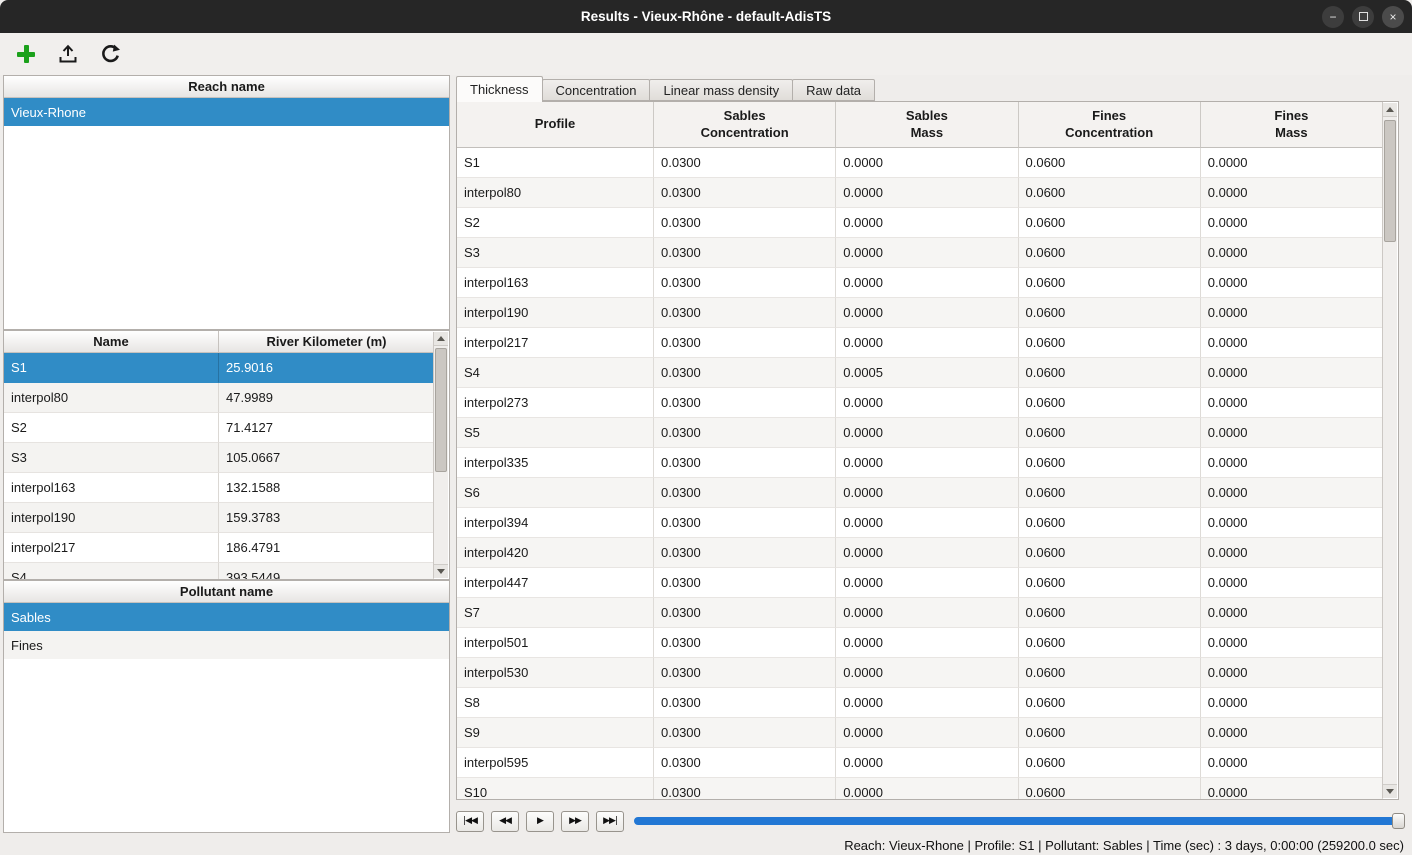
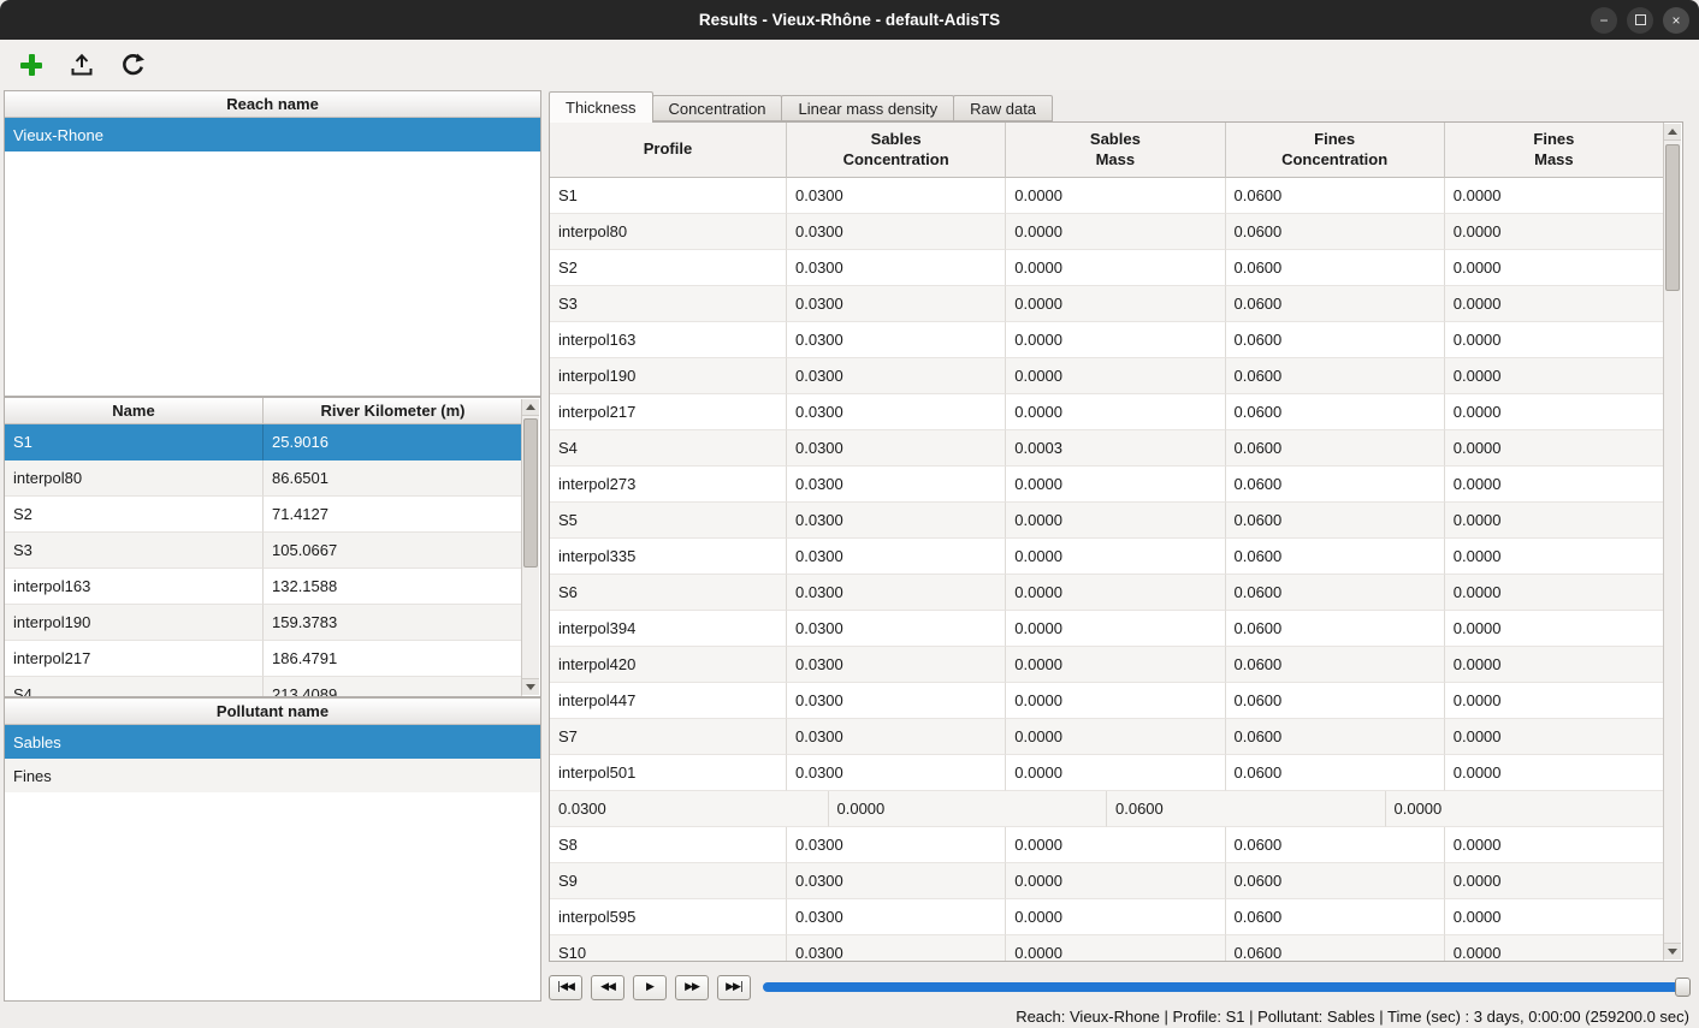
  Results - Vieux-Rhône - default-AdisTS
  −
  ×
  Reach name
  Vieux-Rhone
  Name
  River Kilometer (m)
  S1
  25.9016
  interpol80
- 47.9989
+ 86.6501
  S2
  71.4127
  S3
  105.0667
  interpol163
  132.1588
  interpol190
  159.3783
  interpol217
  186.4791
  S4
- 393.5449
+ 213.4089
  Pollutant name
  Sables
  Fines
  Thickness
  Concentration
  Linear mass density
  Raw data
  Profile
  Sables
  Concentration
  Sables
  Mass
  Fines
  Concentration
  Fines
  Mass
  S1
  0.0300
  0.0000
  0.0600
  0.0000
  interpol80
  0.0300
  0.0000
  0.0600
  0.0000
  S2
  0.0300
  0.0000
  0.0600
  0.0000
  S3
  0.0300
  0.0000
  0.0600
  0.0000
  interpol163
  0.0300
  0.0000
  0.0600
  0.0000
  interpol190
  0.0300
  0.0000
  0.0600
  0.0000
  interpol217
  0.0300
  0.0000
  0.0600
  0.0000
  S4
  0.0300
- 0.0005
+ 0.0003
  0.0600
  0.0000
  interpol273
  0.0300
  0.0000
  0.0600
  0.0000
  S5
  0.0300
  0.0000
  0.0600
  0.0000
  interpol335
  0.0300
  0.0000
  0.0600
  0.0000
  S6
  0.0300
  0.0000
  0.0600
  0.0000
  interpol394
  0.0300
  0.0000
  0.0600
  0.0000
  interpol420
  0.0300
  0.0000
  0.0600
  0.0000
  interpol447
  0.0300
  0.0000
  0.0600
  0.0000
  S7
  0.0300
  0.0000
  0.0600
  0.0000
  interpol501
  0.0300
  0.0000
  0.0600
  0.0000
- interpol530
  0.0300
  0.0000
  0.0600
  0.0000
  S8
  0.0300
  0.0000
  0.0600
  0.0000
  S9
  0.0300
  0.0000
  0.0600
  0.0000
  interpol595
  0.0300
  0.0000
  0.0600
  0.0000
  S10
  0.0300
  0.0000
  0.0600
  0.0000
  |◀◀
  ◀◀
  ▶
  ▶▶
  ▶▶|
  Reach: Vieux-Rhone | Profile: S1 | Pollutant: Sables | Time (sec) : 3 days, 0:00:00 (259200.0 sec)
